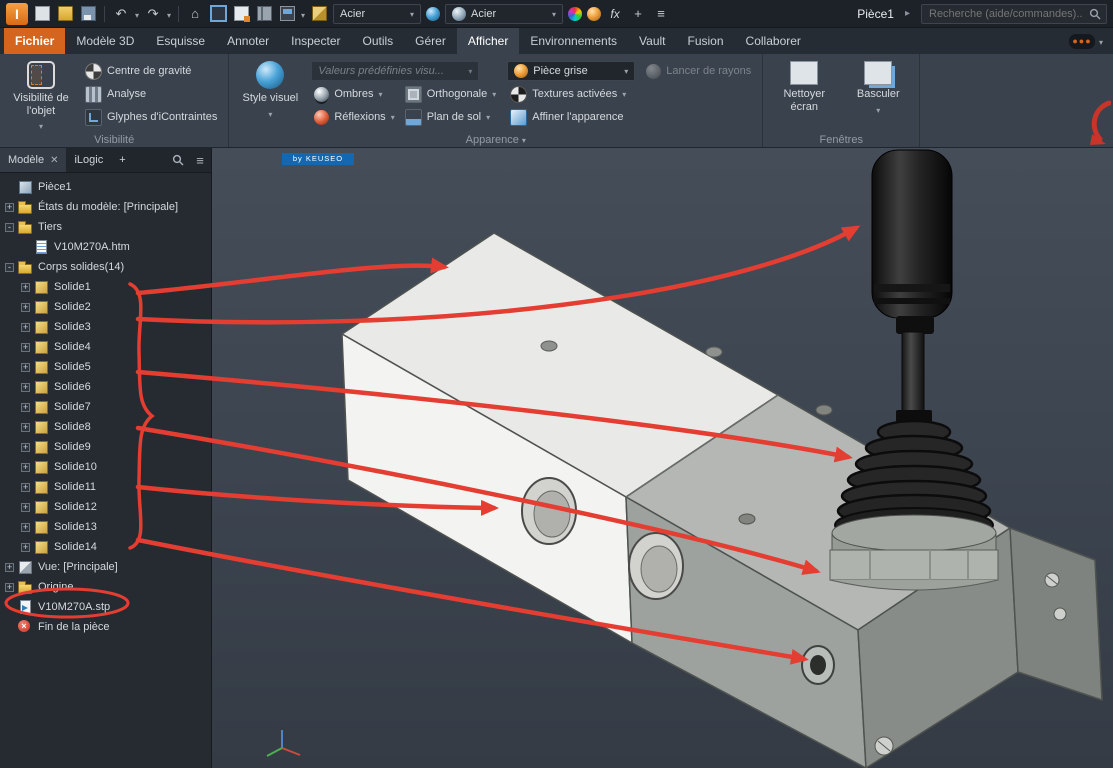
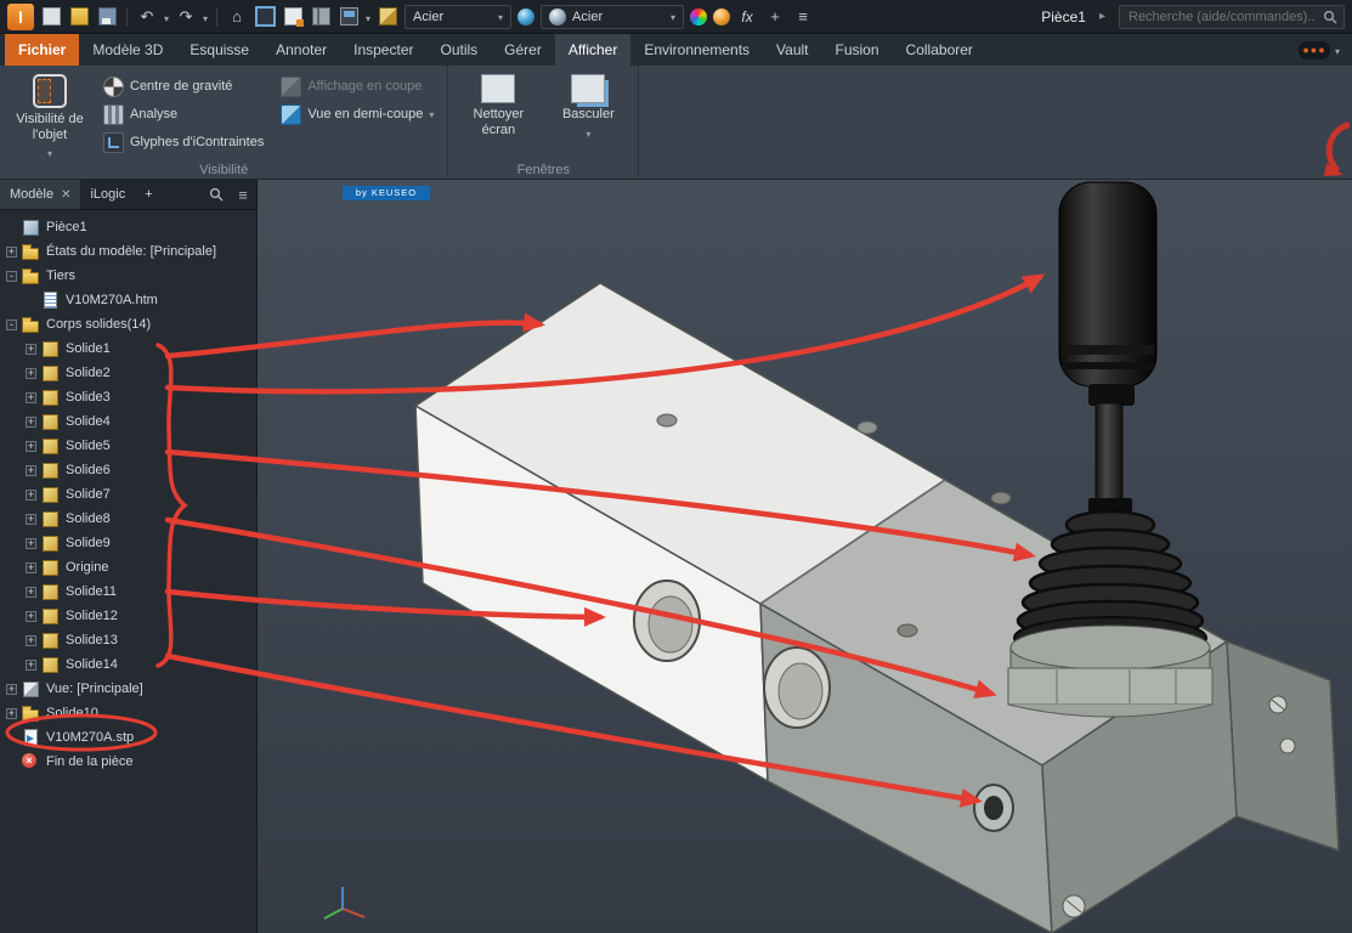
  I
  ↶
  ↷
  ⌂
  Acier
  Acier
  fx
  +
  ≡
  Pièce1
  ▸
  Recherche (aide/commandes)..
  Fichier
  Modèle 3D
  Esquisse
  Annoter
  Inspecter
  Outils
  Gérer
  Afficher
  Environnements
  Vault
  Fusion
  Collaborer
  ●●●
  Visibilité de l'objet
  Centre de gravité
  Analyse
  Glyphes d'iContraintes
+ Affichage en coupe
+ Vue en demi-coupe
  Visibilité
- Style visuel
- Valeurs prédéfinies visu...
- Ombres
- Réflexions
- Orthogonale
- Plan de sol
- Pièce grise
- Textures activées
- Affiner l'apparence
- Lancer de rayons
- Apparence
  Nettoyer écran
  Basculer
  Fenêtres
  Modèle
  ✕
  iLogic
  +
  ≡
  Pièce1
  +
  États du modèle: [Principale]
  -
  Tiers
  V10M270A.htm
  -
  Corps solides(14)
  +
  Solide1
  +
  Solide2
  +
  Solide3
  +
  Solide4
  +
  Solide5
  +
  Solide6
  +
  Solide7
  +
  Solide8
  +
  Solide9
  +
- Solide10
+ Origine
  +
  Solide11
  +
  Solide12
  +
  Solide13
  +
  Solide14
  +
  Vue: [Principale]
  +
- Origine
+ Solide10
  V10M270A.stp
  Fin de la pièce
  by KEUSEO
